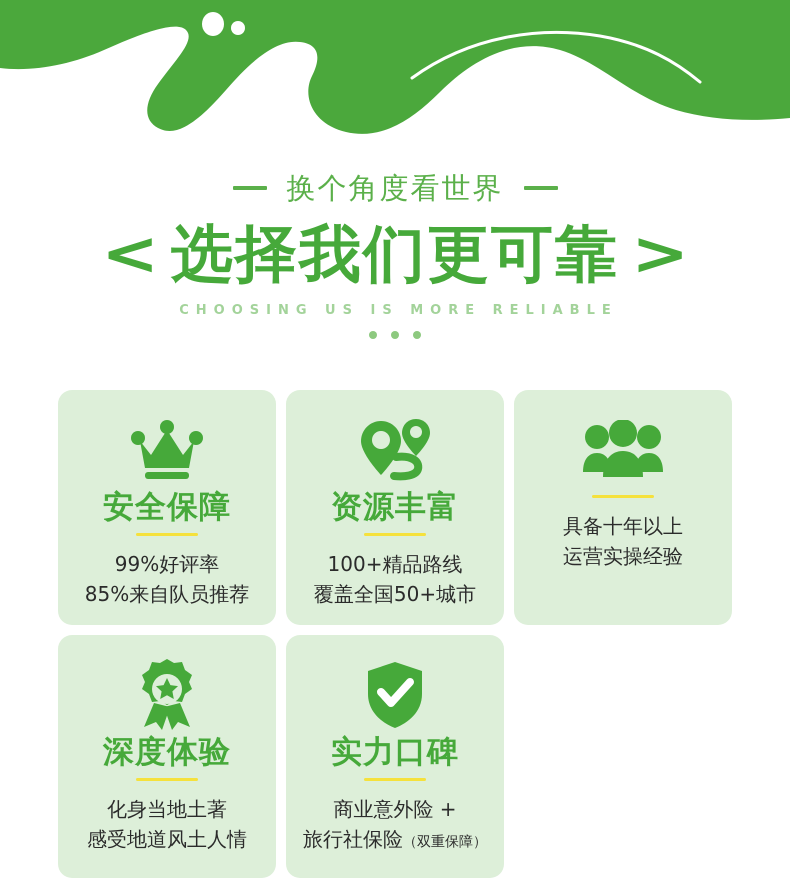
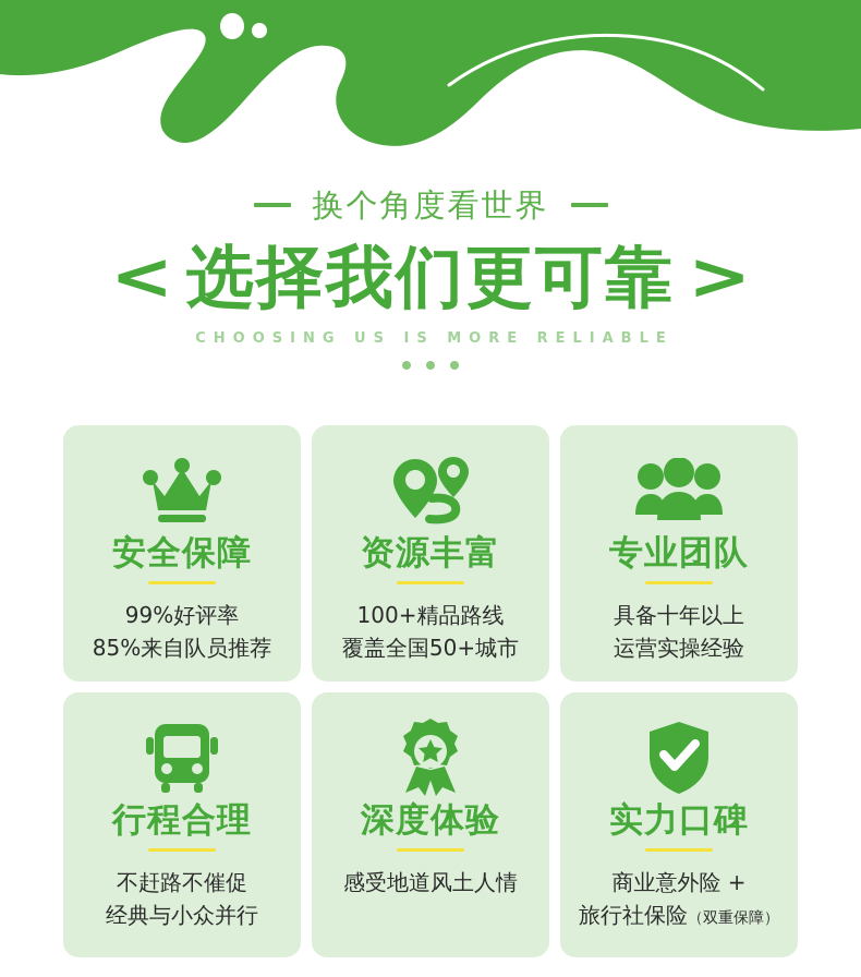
  换个角度看世界
  <
  选择我们更可靠
  >
  CHOOSING US IS MORE RELIABLE
  安全保障
  99%好评率
  85%来自队员推荐
  资源丰富
  100+精品路线
  覆盖全国50+城市
+ 专业团队
  具备十年以上
  运营实操经验
+ 行程合理
+ 不赶路不催促
+ 经典与小众并行
  深度体验
- 化身当地土著
  感受地道风土人情
  实力口碑
  商业意外险 +
  旅行社保险（双重保障）
